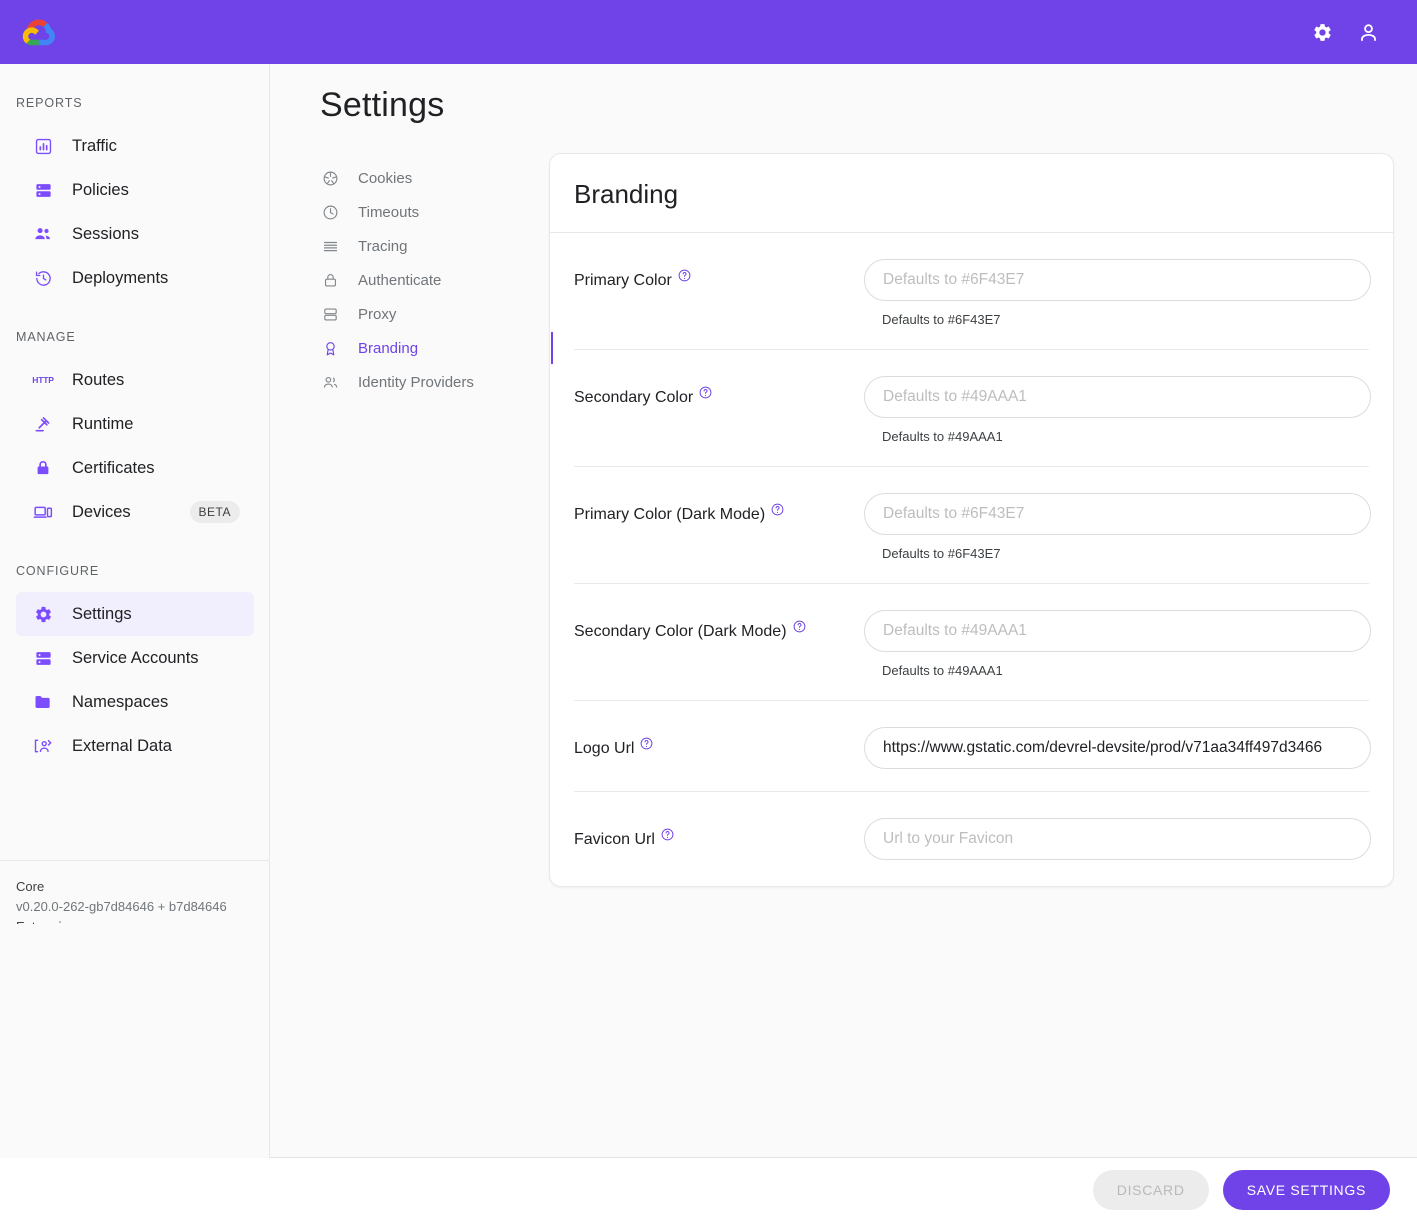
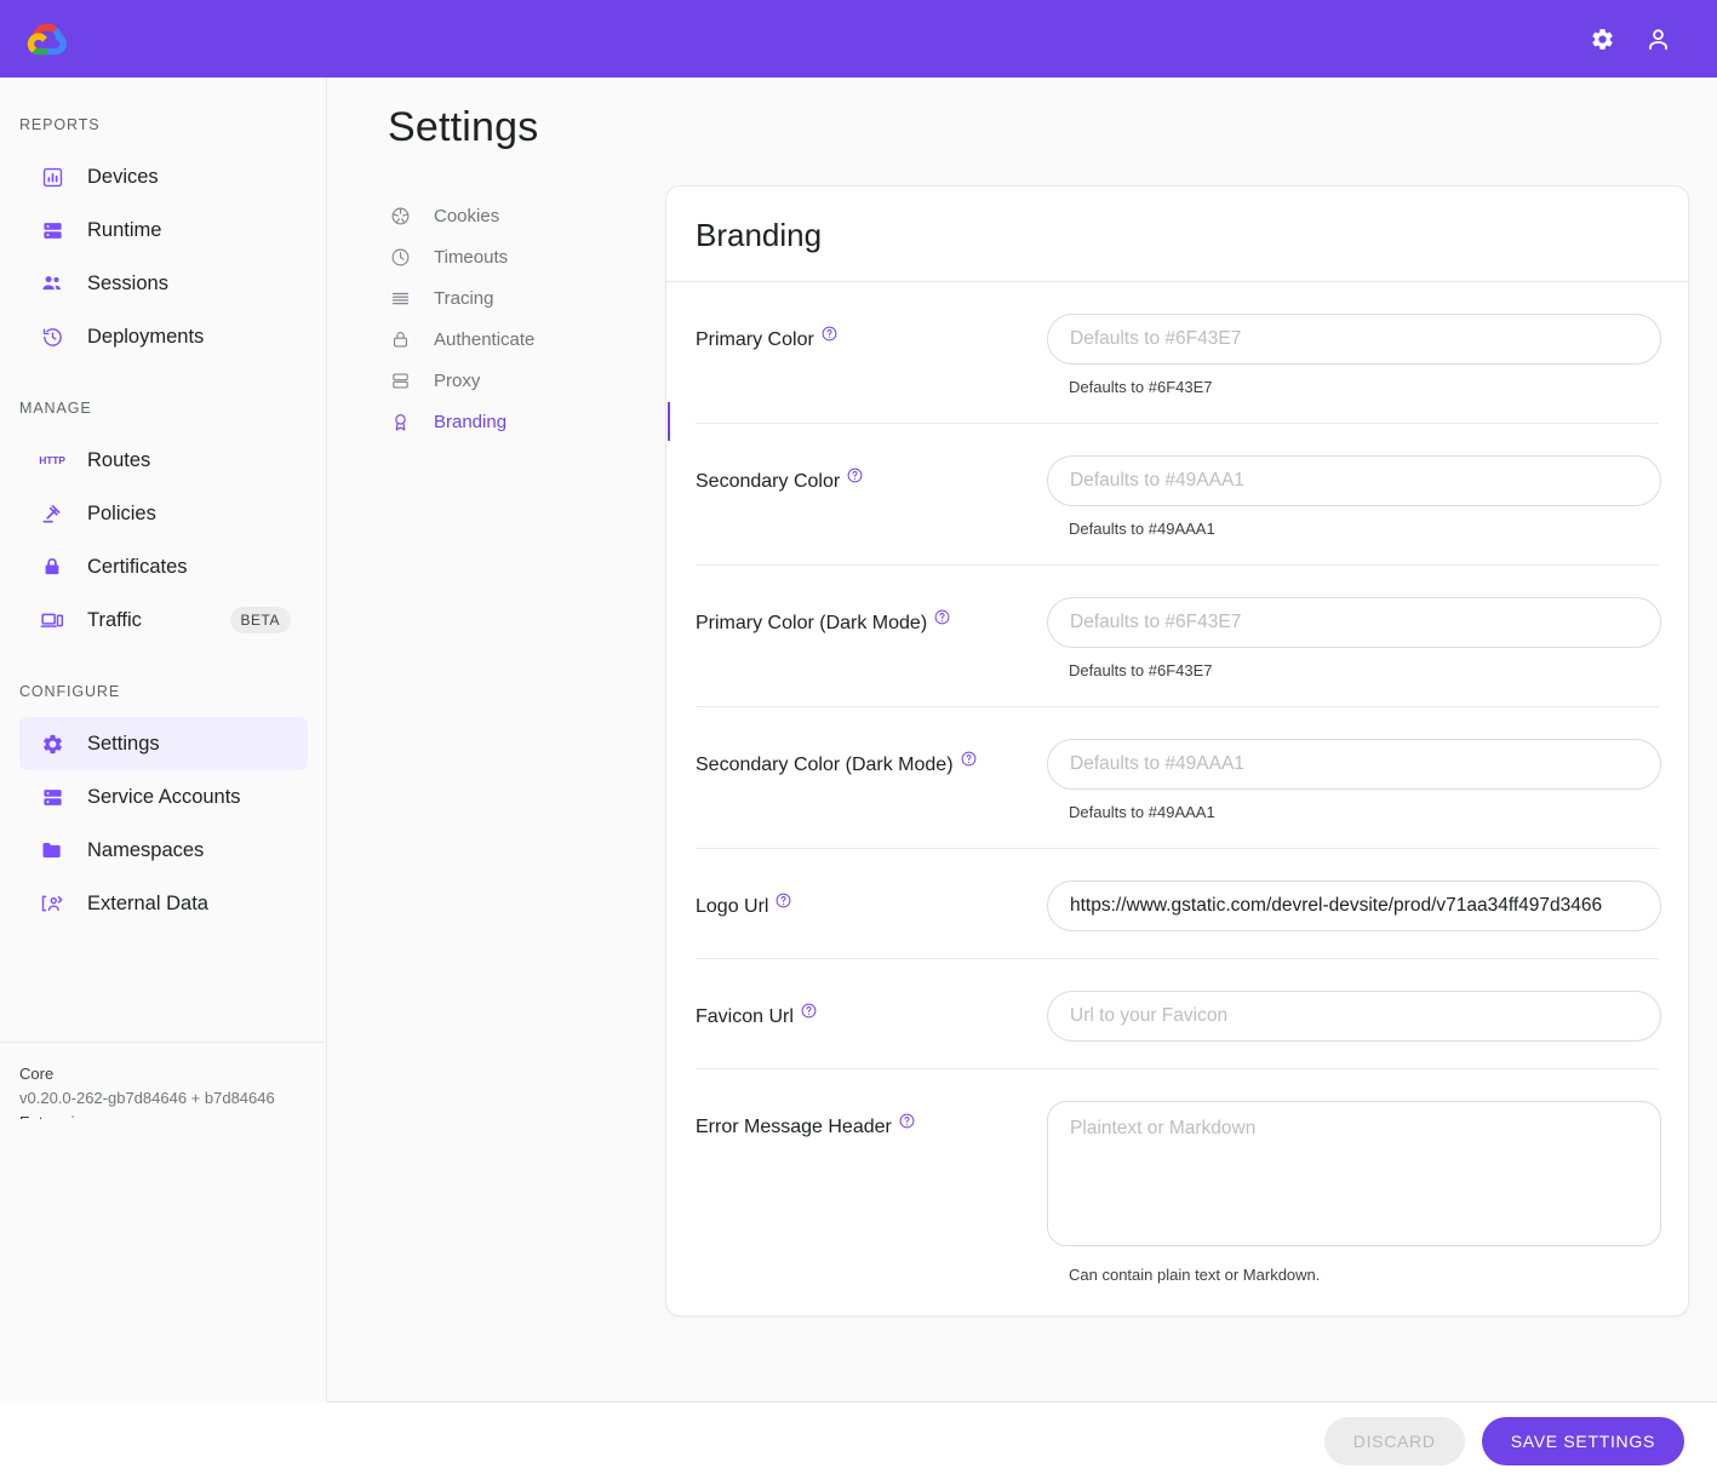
  REPORTS
- Traffic
+ Devices
- Policies
+ Runtime
  Sessions
  Deployments
  MANAGE
  HTTP
  Routes
- Runtime
+ Policies
  Certificates
- Devices
+ Traffic
  BETA
  CONFIGURE
  Settings
  Service Accounts
  Namespaces
  External Data
  Core
  v0.20.0-262-gb7d84646 + b7d84646
  Settings
  Cookies
  Timeouts
  Tracing
  Authenticate
  Proxy
  Branding
- Identity Providers
  Branding
  Primary Color
  Defaults to #6F43E7
  Defaults to #6F43E7
  Secondary Color
  Defaults to #49AAA1
  Defaults to #49AAA1
  Primary Color (Dark Mode)
  Defaults to #6F43E7
  Defaults to #6F43E7
  Secondary Color (Dark Mode)
  Defaults to #49AAA1
  Defaults to #49AAA1
  Logo Url
  https://www.gstatic.com/devrel-devsite/prod/v71aa34ff497d3466
  Favicon Url
  Url to your Favicon
+ Error Message Header
+ Plaintext or Markdown
+ Can contain plain text or Markdown.
  DISCARD
  SAVE SETTINGS
